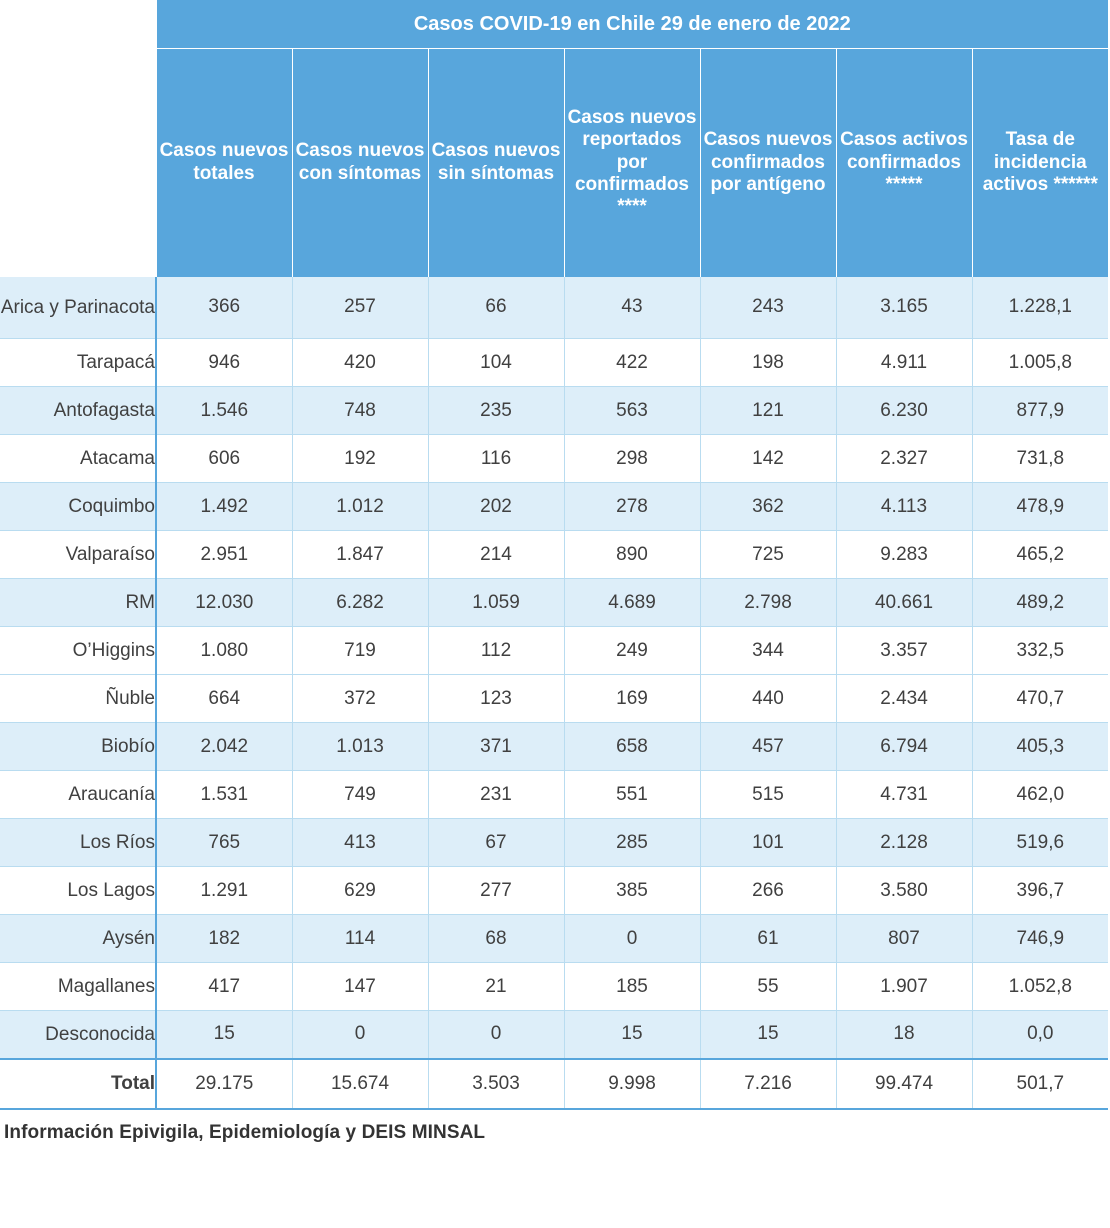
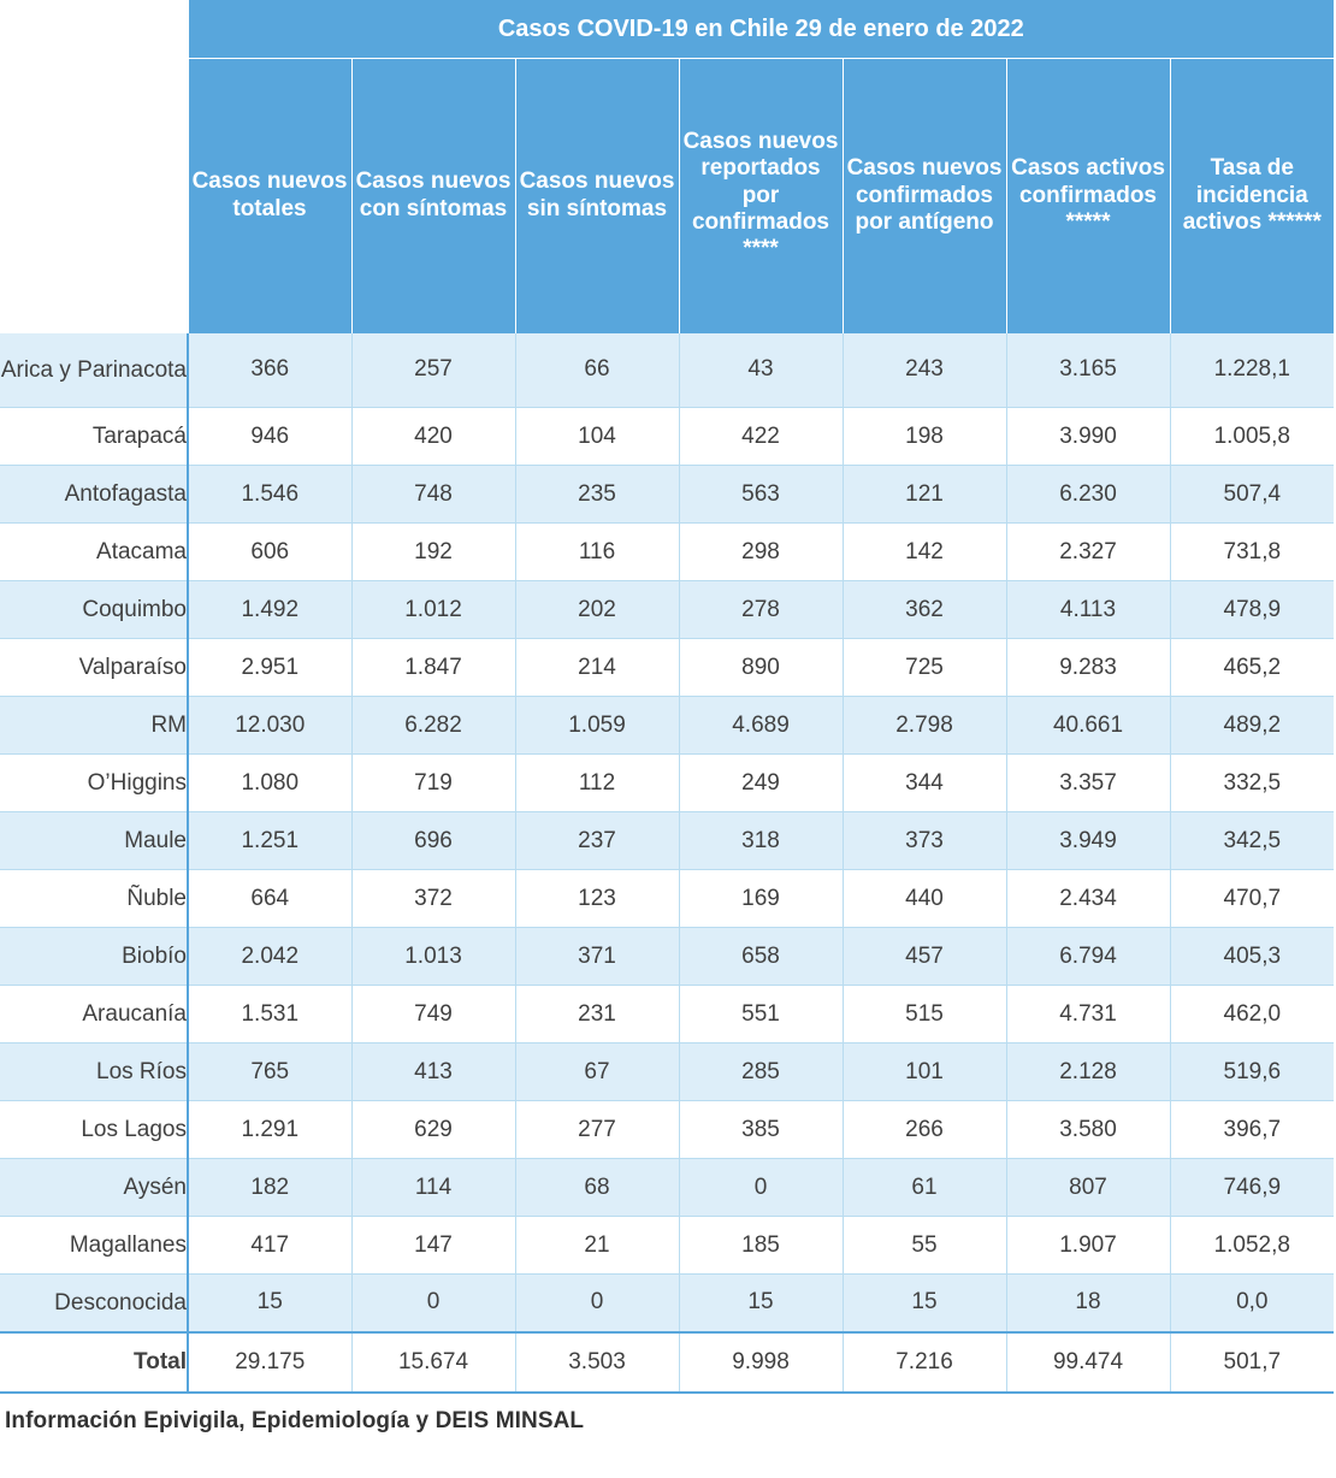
  	Casos COVID-19 en Chile 29 de enero de 2022
  	Casos nuevos totales	Casos nuevos con síntomas	Casos nuevos sin síntomas	Casos nuevos reportados por confirmados ****	Casos nuevos confirmados por antígeno	Casos activos confirmados *****	Tasa de incidencia activos ******
  Arica y Parinacota	366	257	66	43	243	3.165	1.228,1
- Tarapacá	946	420	104	422	198	4.911	1.005,8
+ Tarapacá	946	420	104	422	198	3.990	1.005,8
- Antofagasta	1.546	748	235	563	121	6.230	877,9
+ Antofagasta	1.546	748	235	563	121	6.230	507,4
  Atacama	606	192	116	298	142	2.327	731,8
  Coquimbo	1.492	1.012	202	278	362	4.113	478,9
  Valparaíso	2.951	1.847	214	890	725	9.283	465,2
  RM	12.030	6.282	1.059	4.689	2.798	40.661	489,2
  O’Higgins	1.080	719	112	249	344	3.357	332,5
+ Maule	1.251	696	237	318	373	3.949	342,5
  Ñuble	664	372	123	169	440	2.434	470,7
  Biobío	2.042	1.013	371	658	457	6.794	405,3
  Araucanía	1.531	749	231	551	515	4.731	462,0
  Los Ríos	765	413	67	285	101	2.128	519,6
  Los Lagos	1.291	629	277	385	266	3.580	396,7
  Aysén	182	114	68	0	61	807	746,9
  Magallanes	417	147	21	185	55	1.907	1.052,8
  Desconocida	15	0	0	15	15	18	0,0
  Total	29.175	15.674	3.503	9.998	7.216	99.474	501,7
  Información Epivigila, Epidemiología y DEIS MINSAL
